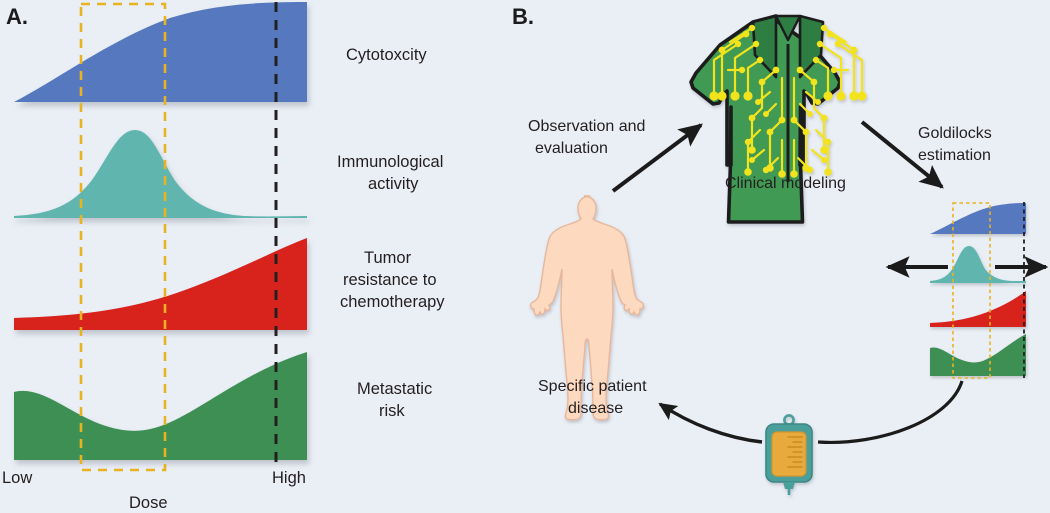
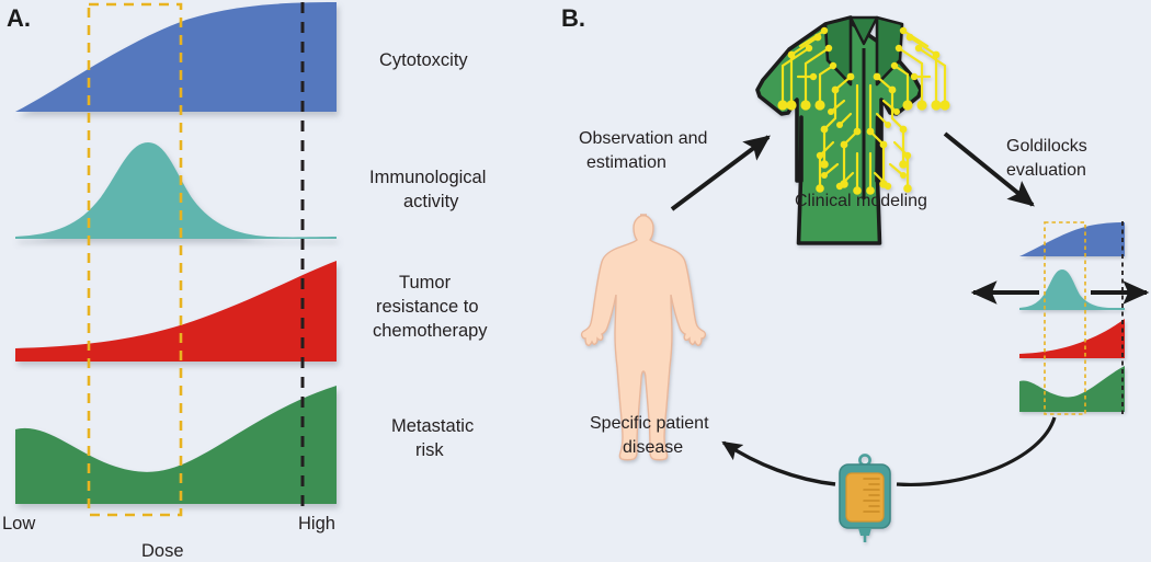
  A.
  Cytotoxcity
  Immunological
  activity
  Tumor
  resistance to
  chemotherapy
  Metastatic
  risk
  Low
  High
  Dose
  B.
  Specific patient
  disease
  Clinical modeling
  Observation and
- evaluation
+ estimation
  Goldilocks
- estimation
+ evaluation
